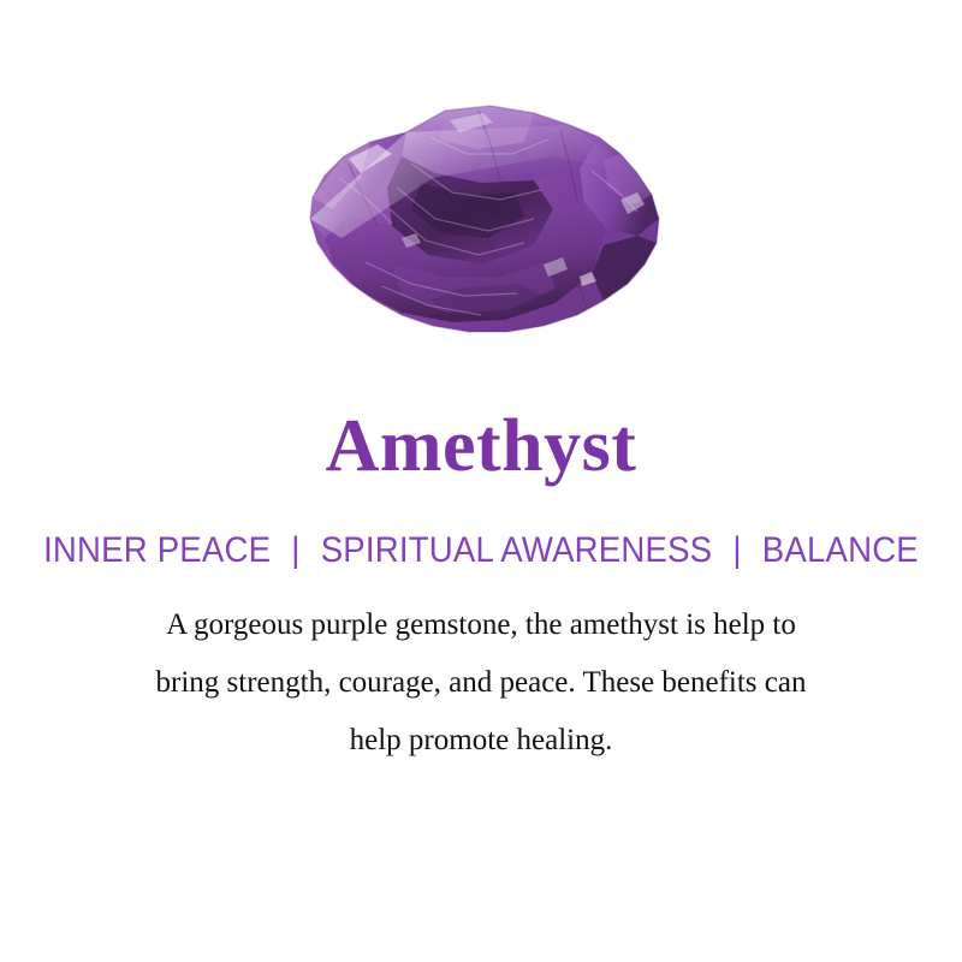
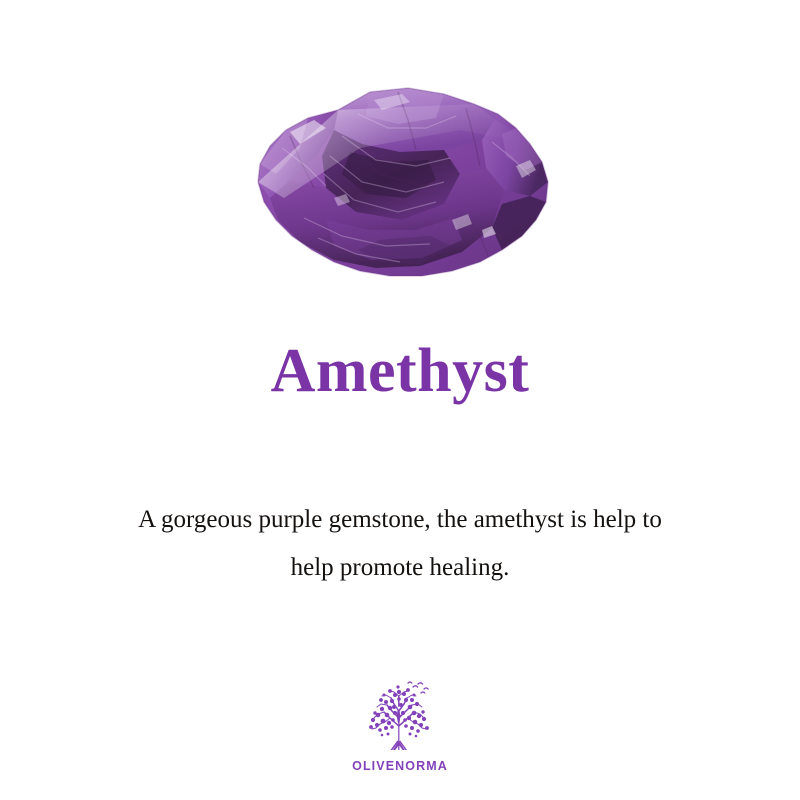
  Amethyst
- INNER PEACE | SPIRITUAL AWARENESS | BALANCE
  A gorgeous purple gemstone, the amethyst is help to
- bring strength, courage, and peace. These benefits can
  help promote healing.
+ OLIVENORMA
